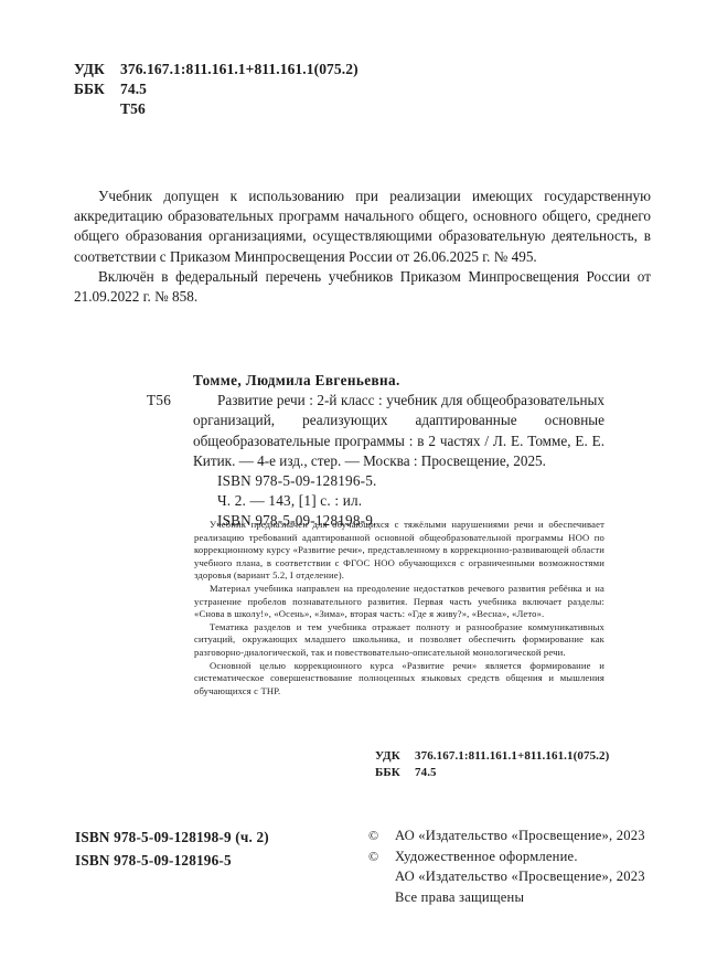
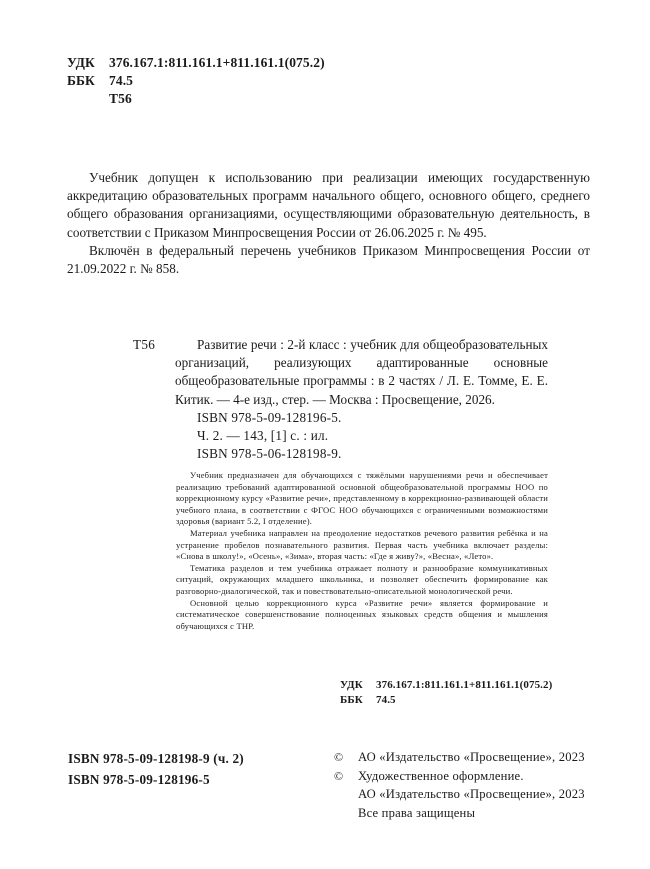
  УДК
  376.167.1:811.161.1+811.161.1(075.2)
  ББК
  74.5
  Т56
  Учебник допущен к использованию при реализации имеющих государственную аккредитацию образовательных программ начального общего, основного общего, среднего общего образования организациями, осуществляющими образовательную деятельность, в соответствии с Приказом Минпросвещения России от 26.06.2025 г. № 495.
  Включён в федеральный перечень учебников Приказом Минпросвещения России от 21.09.2022 г. № 858.
- Томме, Людмила Евгеньевна.
  Т56
- Развитие речи : 2-й класс : учебник для общеобразовательных организаций, реализующих адаптированные основные общеобразовательные программы : в 2 частях / Л. Е. Томме, Е. Е. Китик. — 4-е изд., стер. — Москва : Просвещение, 2025.
+ Развитие речи : 2-й класс : учебник для общеобразовательных организаций, реализующих адаптированные основные общеобразовательные программы : в 2 частях / Л. Е. Томме, Е. Е. Китик. — 4-е изд., стер. — Москва : Просвещение, 2026.
  ISBN 978-5-09-128196-5.
  Ч. 2. — 143, [1] с. : ил.
- ISBN 978-5-09-128198-9.
+ ISBN 978-5-06-128198-9.
  Учебник предназначен для обучающихся с тяжёлыми нарушениями речи и обеспечивает реализацию требований адаптированной основной общеобразовательной программы НОО по коррекционному курсу «Развитие речи», представленному в коррекционно-развивающей области учебного плана, в соответствии с ФГОС НОО обучающихся с ограниченными возможностями здоровья (вариант 5.2, I отделение).
  Материал учебника направлен на преодоление недостатков речевого развития ребёнка и на устранение пробелов познавательного развития. Первая часть учебника включает разделы: «Снова в школу!», «Осень», «Зима», вторая часть: «Где я живу?», «Весна», «Лето».
  Тематика разделов и тем учебника отражает полноту и разнообразие коммуникативных ситуаций, окружающих младшего школьника, и позволяет обеспечить формирование как разговорно-диалогической, так и повествовательно-описательной монологической речи.
  Основной целью коррекционного курса «Развитие речи» является формирование и систематическое совершенствование полноценных языковых средств общения и мышления обучающихся с ТНР.
  УДК
  376.167.1:811.161.1+811.161.1(075.2)
  ББК
  74.5
  ISBN 978-5-09-128198-9 (ч. 2)
  ISBN 978-5-09-128196-5
  ©
  АО «Издательство «Просвещение», 2023
  ©
  Художественное оформление.
  АО «Издательство «Просвещение», 2023
  Все права защищены
